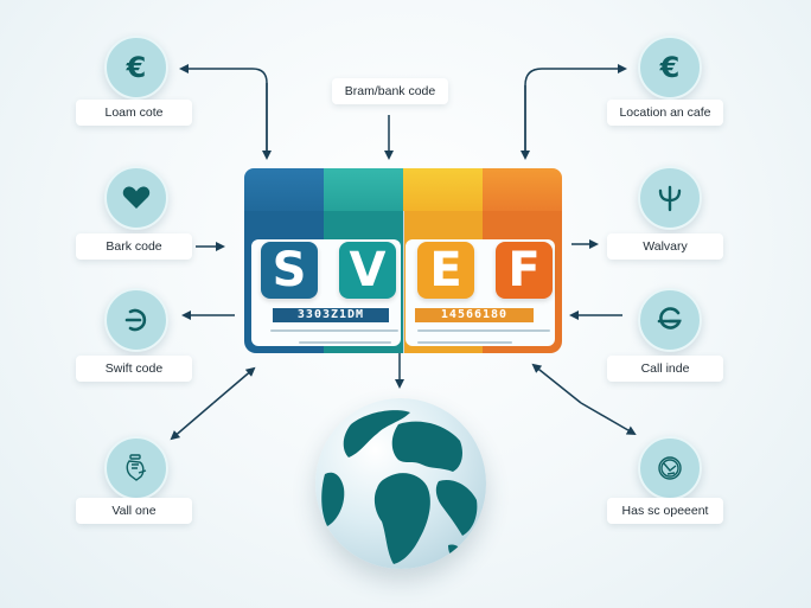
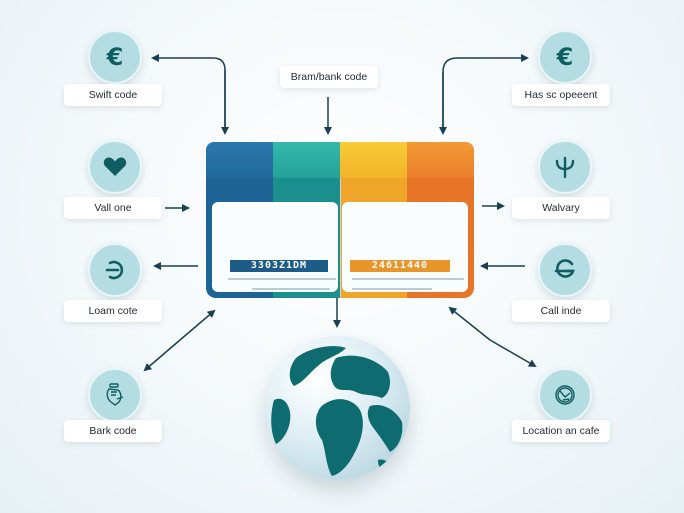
  Bram/bank code
  €
- Loam cote
+ Swift code
- Bark code
+ Vall one
- Swift code
+ Loam cote
- Vall one
+ Bark code
  €
- Location an cafe
+ Has sc opeeent
  Walvary
  Call inde
- Has sc opeeent
+ Location an cafe
- S
- V
- E
- F
  3303Z1DM
- 14566180
+ 24611440
